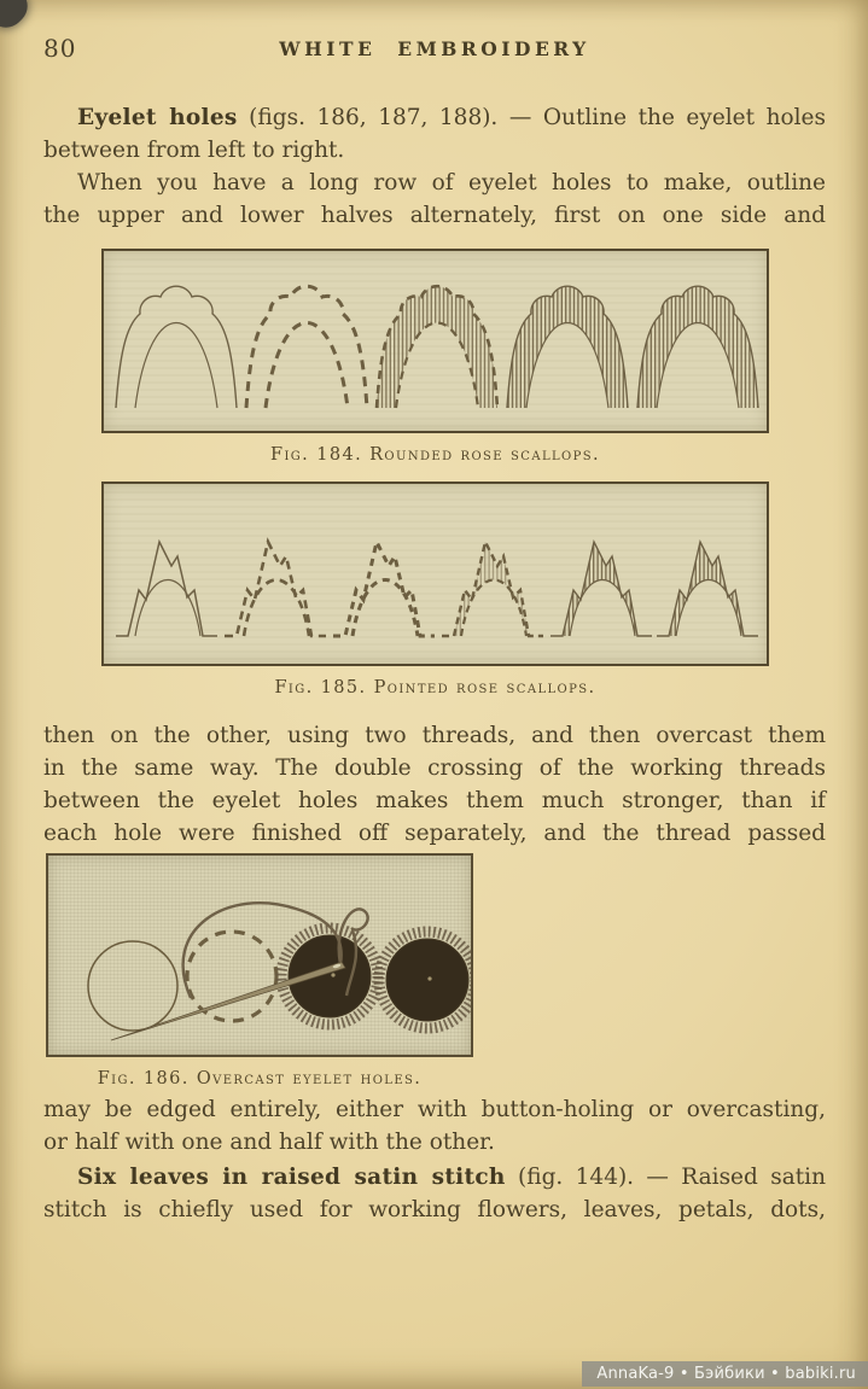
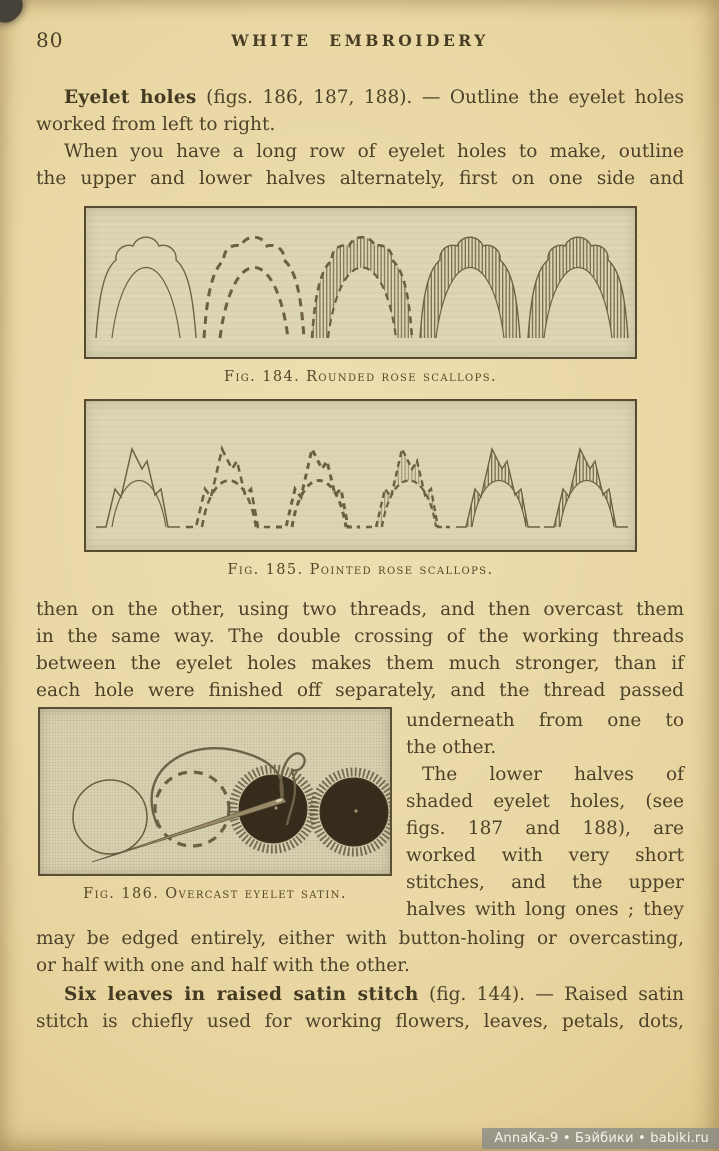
  80
  WHITE EMBROIDERY
  Eyelet holes (figs. 186, 187, 188). — Outline the eyelet holes
- between from left to right.
+ worked from left to right.
  When you have a long row of eyelet holes to make, outline
  the upper and lower halves alternately, first on one side and
  Fig. 184. Rounded rose scallops.
  Fig. 185. Pointed rose scallops.
  then on the other, using two threads, and then overcast them
  in the same way. The double crossing of the working threads
  between the eyelet holes makes them much stronger, than if
  each hole were finished off separately, and the thread passed
- Fig. 186. Overcast eyelet holes.
+ Fig. 186. Overcast eyelet satin.
+ underneath from one to
+ the other.
+ The lower halves of
+ shaded eyelet holes, (see
+ figs. 187 and 188), are
+ worked with very short
+ stitches, and the upper
+ halves with long ones ; they
  may be edged entirely, either with button-holing or overcasting,
  or half with one and half with the other.
  Six leaves in raised satin stitch (fig. 144). — Raised satin
  stitch is chiefly used for working flowers, leaves, petals, dots,
  AnnaKa-9 • Бэйбики • babiki.ru
